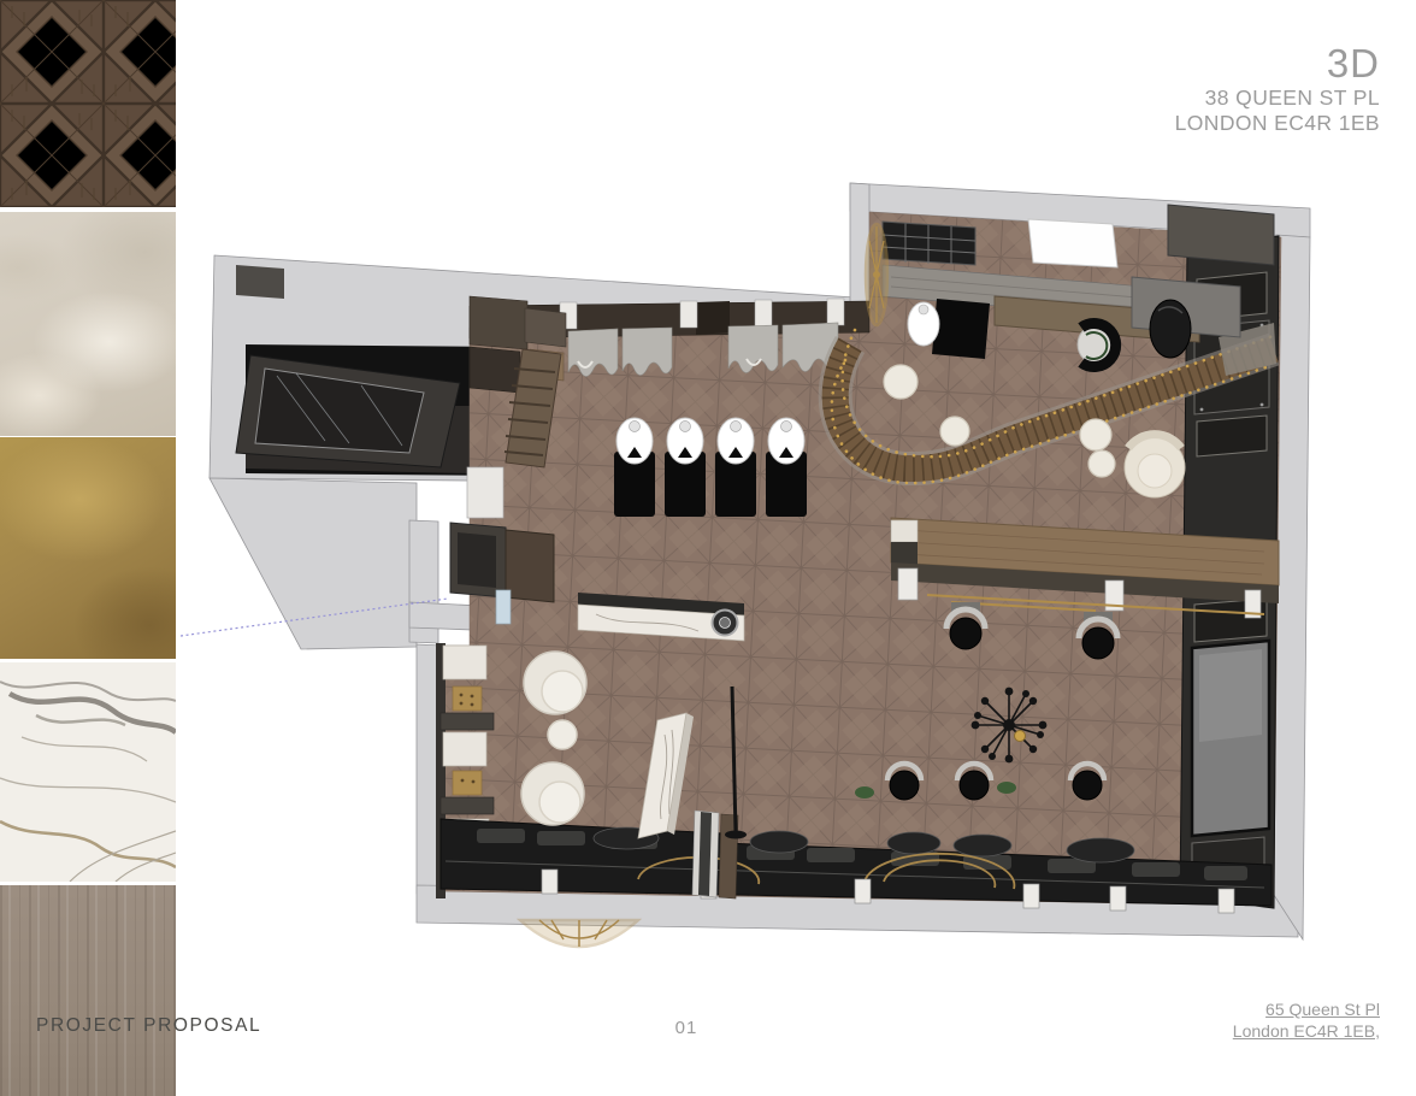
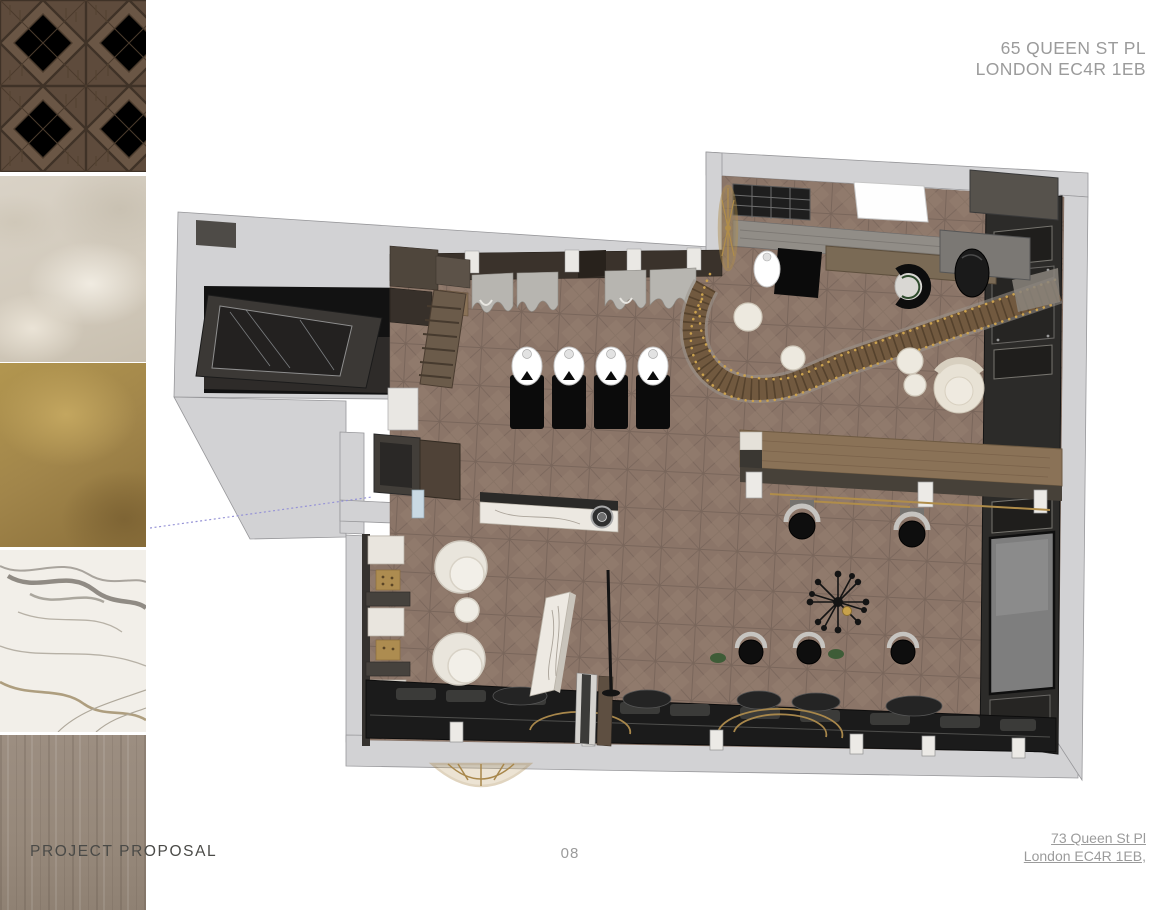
- 3D
- 38 QUEEN ST PL
+ 65 QUEEN ST PL
  LONDON EC4R 1EB
  PROJECT PROPOSAL
- 01
+ 08
- 65 Queen St Pl
+ 73 Queen St Pl
  London EC4R 1EB,
